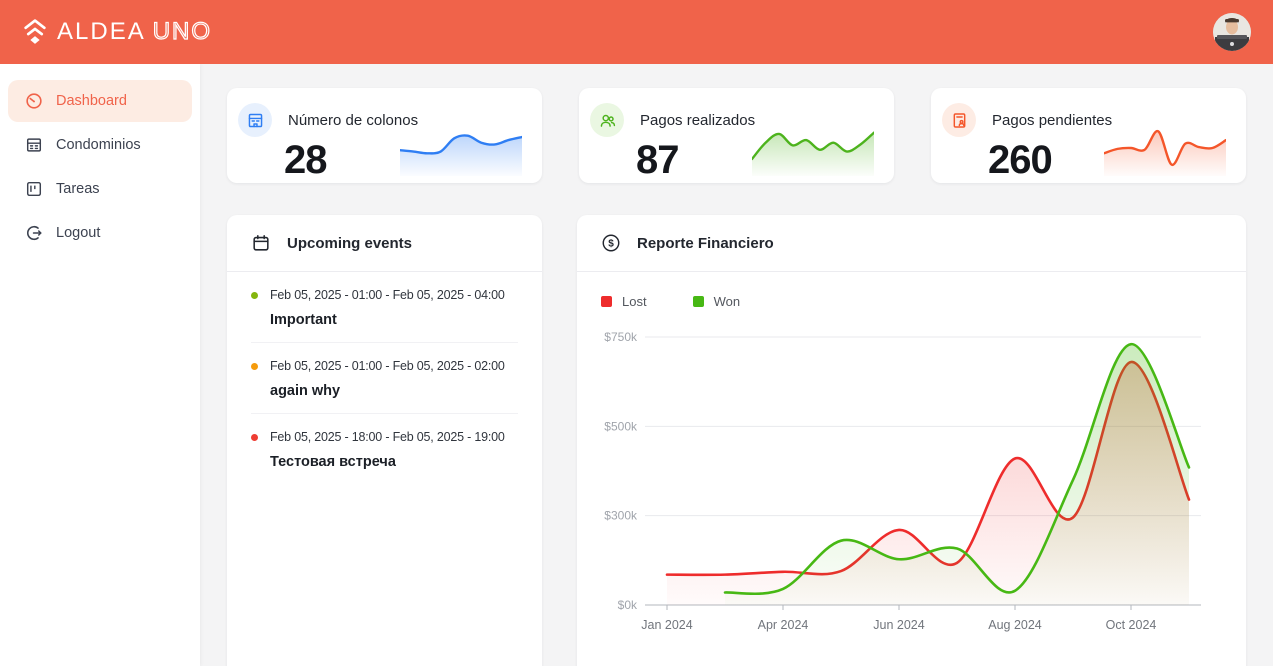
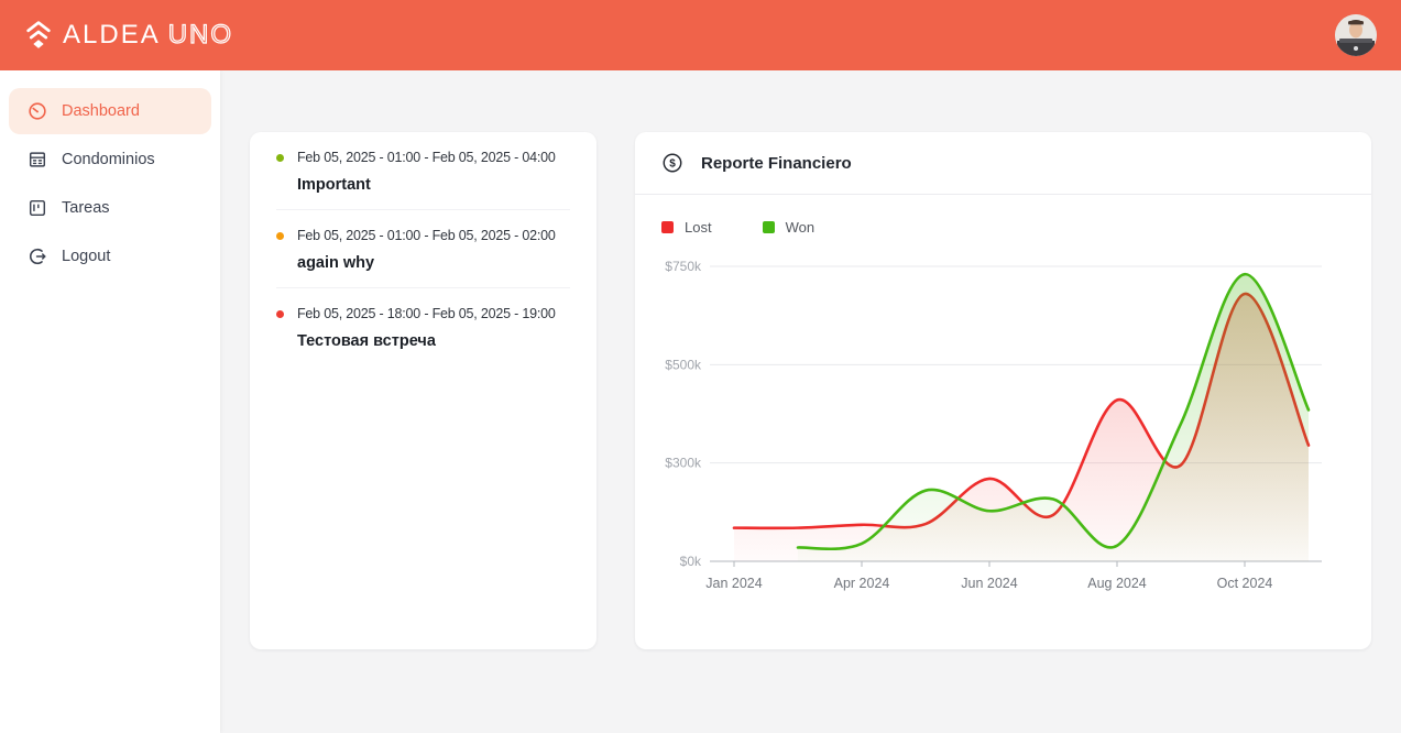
  ALDEA UNO
  Dashboard
  Condominios
  Tareas
  Logout
- Número de colonos
- 28
- Pagos realizados
- 87
- Pagos pendientes
- 260
- Upcoming events
  Feb 05, 2025 - 01:00 - Feb 05, 2025 - 04:00
  Important
  Feb 05, 2025 - 01:00 - Feb 05, 2025 - 02:00
  again why
  Feb 05, 2025 - 18:00 - Feb 05, 2025 - 19:00
  Тестовая встреча
  $
  Reporte Financiero
  Lost
  Won
  $750k
  $500k
  $300k
  $0k
  Jan 2024
  Apr 2024
  Jun 2024
  Aug 2024
  Oct 2024
